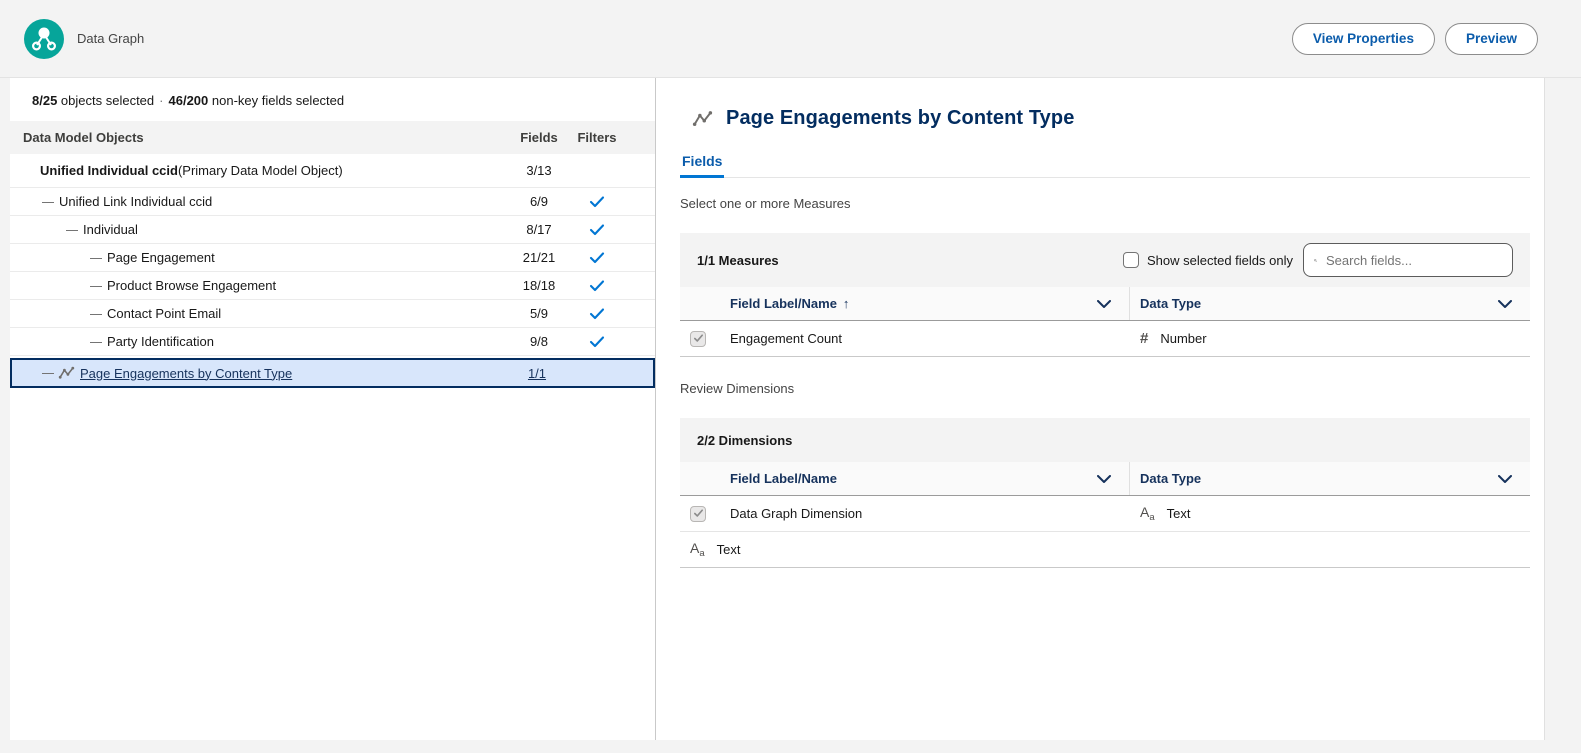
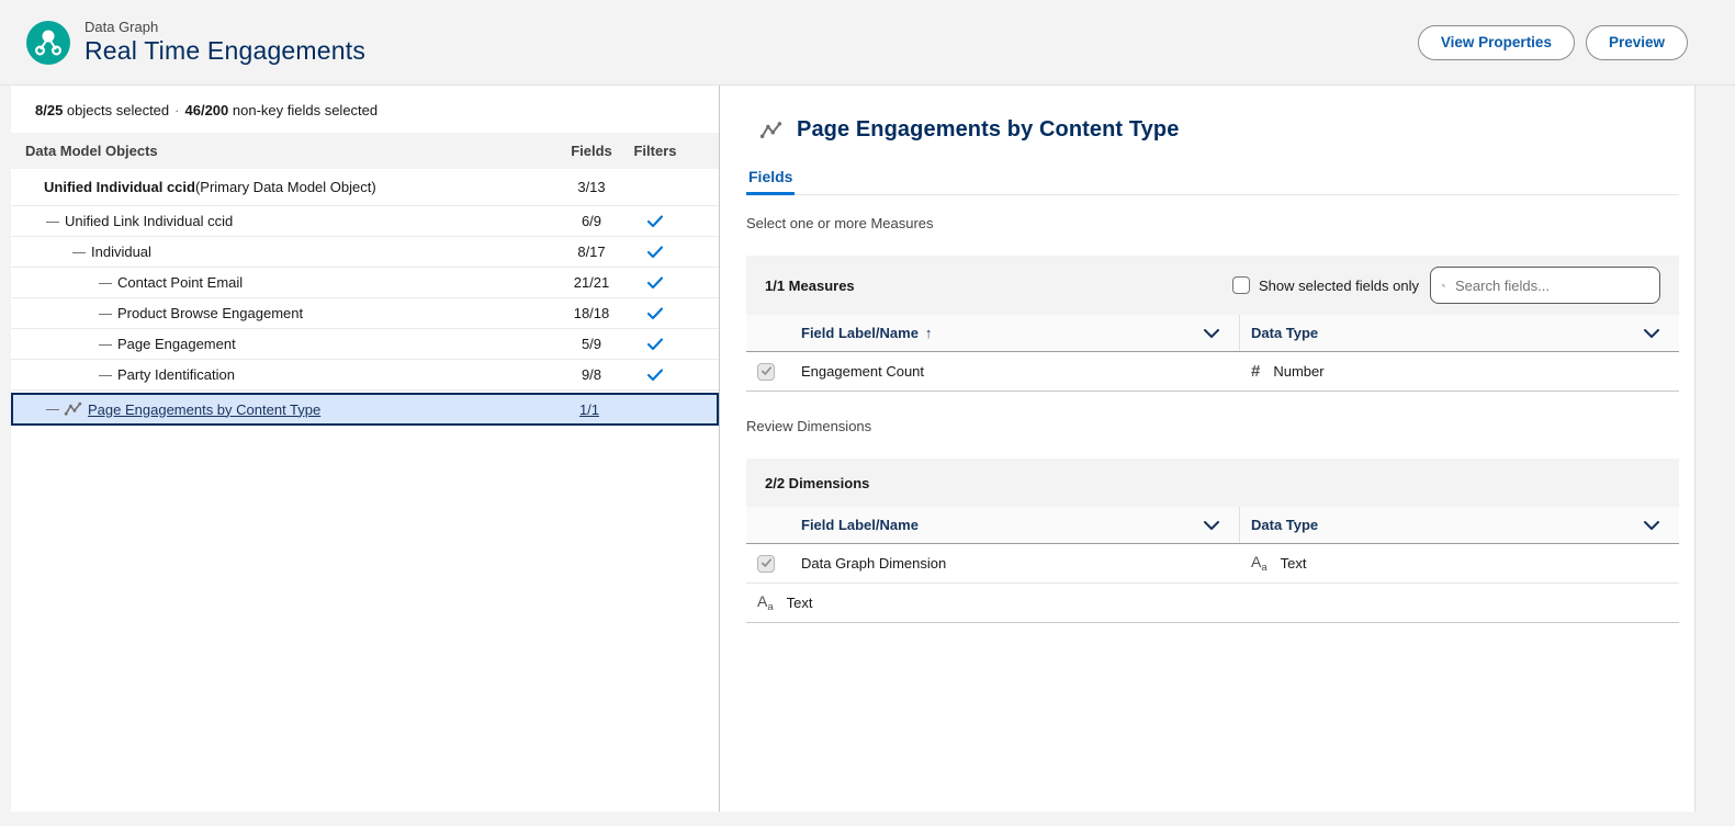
  Data Graph
+ Real Time Engagements
  View Properties
  Preview
  8/25 objects selected · 46/200 non-key fields selected
  Data Model Objects
  Fields
  Filters
  Unified Individual ccid
  (Primary Data Model Object)
  3/13
  Unified Link Individual ccid
  6/9
  Individual
  8/17
- Page Engagement
+ Contact Point Email
  21/21
  Product Browse Engagement
  18/18
- Contact Point Email
+ Page Engagement
  5/9
  Party Identification
  9/8
  Page Engagements by Content Type
  1/1
  Page Engagements by Content Type
  Fields
  Select one or more Measures
  1/1 Measures
  Show selected fields only
  Search fields...
  Field Label/Name
  ↑
  Data Type
  Engagement Count
  #
  Number
  Review Dimensions
  2/2 Dimensions
  Field Label/Name
  Data Type
  Data Graph Dimension
  Aa
  Text
  Aa
  Text
